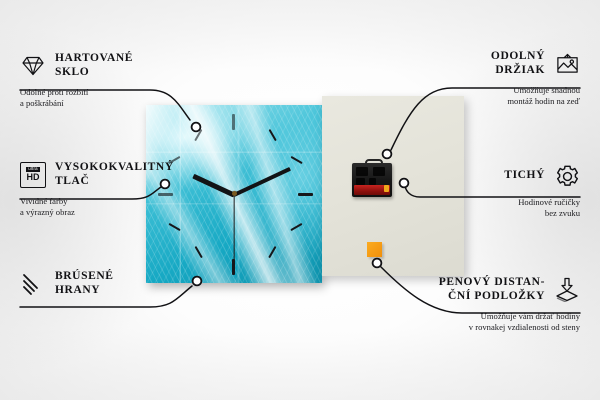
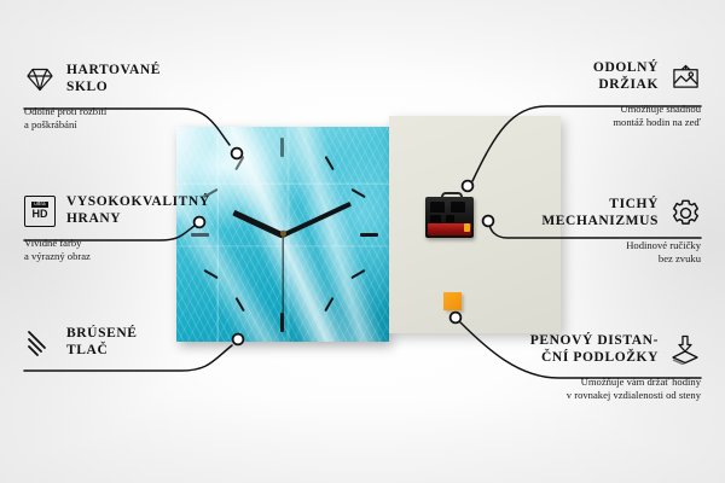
  HARTOVANÉ
  SKLO
  Odolné proti rozbití
  a poškrábání
  HD
  VYSOKOKVALITNÝ
- TLAČ
+ HRANY
  Vividné farby
  a výrazný obraz
  BRÚSENÉ
- HRANY
+ TLAČ
  ODOLNÝ
  DRŽIAK
  Umožňuje snadnou
  montáž hodin na zeď
  TICHÝ
+ MECHANIZMUS
  Hodinové ručičky
  bez zvuku
  PENOVÝ DISTAN-
  ČNÍ PODLOŽKY
  Umožňuje vám držať hodiny
  v rovnakej vzdialenosti od steny
